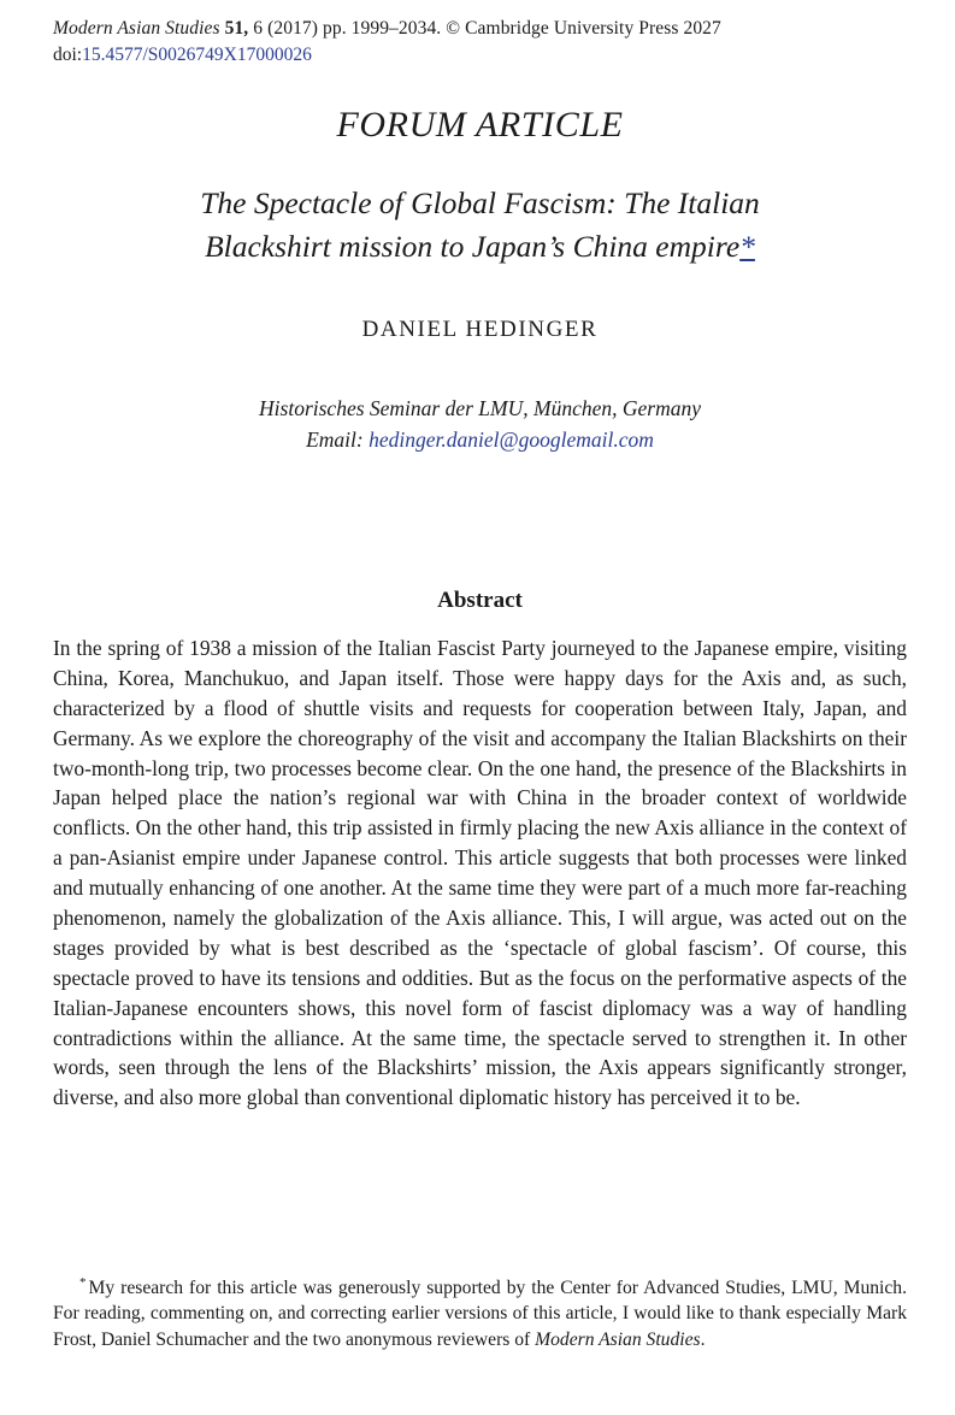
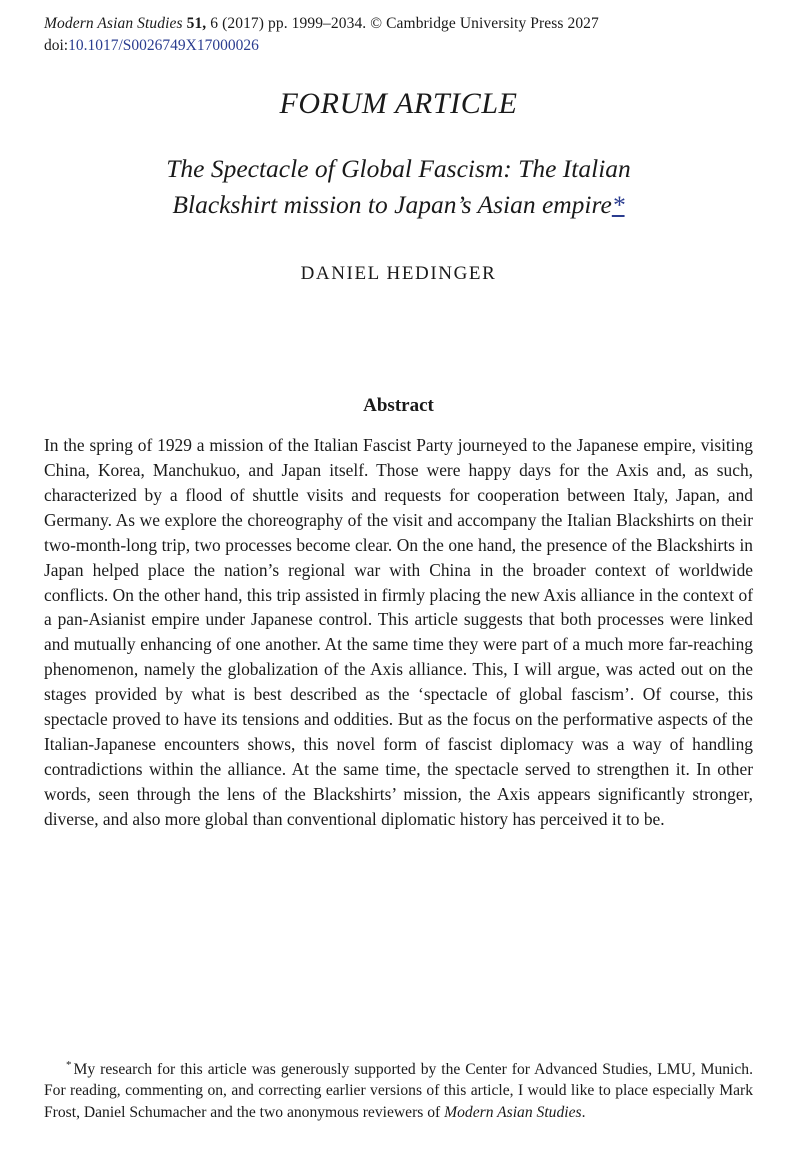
  Modern Asian Studies 51, 6 (2017) pp. 1999–2034. © Cambridge University Press 2027
- doi:15.4577/S0026749X17000026
+ doi:10.1017/S0026749X17000026
  FORUM ARTICLE
  The Spectacle of Global Fascism: The Italian
- Blackshirt mission to Japan’s China empire*
+ Blackshirt mission to Japan’s Asian empire*
  DANIEL HEDINGER
- Historisches Seminar der LMU, München, Germany
- Email: hedinger.daniel@googlemail.com
  Abstract
- In the spring of 1938 a mission of the Italian Fascist Party journeyed to the Japanese empire, visiting China, Korea, Manchukuo, and Japan itself. Those were happy days for the Axis and, as such, characterized by a flood of shuttle visits and requests for cooperation between Italy, Japan, and Germany. As we explore the choreography of the visit and accompany the Italian Blackshirts on their two-month-long trip, two processes become clear. On the one hand, the presence of the Blackshirts in Japan helped place the nation’s regional war with China in the broader context of worldwide conflicts. On the other hand, this trip assisted in firmly placing the new Axis alliance in the context of a pan-Asianist empire under Japanese control. This article suggests that both processes were linked and mutually enhancing of one another. At the same time they were part of a much more far-reaching phenomenon, namely the globalization of the Axis alliance. This, I will argue, was acted out on the stages provided by what is best described as the ‘spectacle of global fascism’. Of course, this spectacle proved to have its tensions and oddities. But as the focus on the performative aspects of the Italian-Japanese encounters shows, this novel form of fascist diplomacy was a way of handling contradictions within the alliance. At the same time, the spectacle served to strengthen it. In other words, seen through the lens of the Blackshirts’ mission, the Axis appears significantly stronger, diverse, and also more global than conventional diplomatic history has perceived it to be.
+ In the spring of 1929 a mission of the Italian Fascist Party journeyed to the Japanese empire, visiting China, Korea, Manchukuo, and Japan itself. Those were happy days for the Axis and, as such, characterized by a flood of shuttle visits and requests for cooperation between Italy, Japan, and Germany. As we explore the choreography of the visit and accompany the Italian Blackshirts on their two-month-long trip, two processes become clear. On the one hand, the presence of the Blackshirts in Japan helped place the nation’s regional war with China in the broader context of worldwide conflicts. On the other hand, this trip assisted in firmly placing the new Axis alliance in the context of a pan-Asianist empire under Japanese control. This article suggests that both processes were linked and mutually enhancing of one another. At the same time they were part of a much more far-reaching phenomenon, namely the globalization of the Axis alliance. This, I will argue, was acted out on the stages provided by what is best described as the ‘spectacle of global fascism’. Of course, this spectacle proved to have its tensions and oddities. But as the focus on the performative aspects of the Italian-Japanese encounters shows, this novel form of fascist diplomacy was a way of handling contradictions within the alliance. At the same time, the spectacle served to strengthen it. In other words, seen through the lens of the Blackshirts’ mission, the Axis appears significantly stronger, diverse, and also more global than conventional diplomatic history has perceived it to be.
- * My research for this article was generously supported by the Center for Advanced Studies, LMU, Munich. For reading, commenting on, and correcting earlier versions of this article, I would like to thank especially Mark Frost, Daniel Schumacher and the two anonymous reviewers of Modern Asian Studies.
+ * My research for this article was generously supported by the Center for Advanced Studies, LMU, Munich. For reading, commenting on, and correcting earlier versions of this article, I would like to place especially Mark Frost, Daniel Schumacher and the two anonymous reviewers of Modern Asian Studies.
